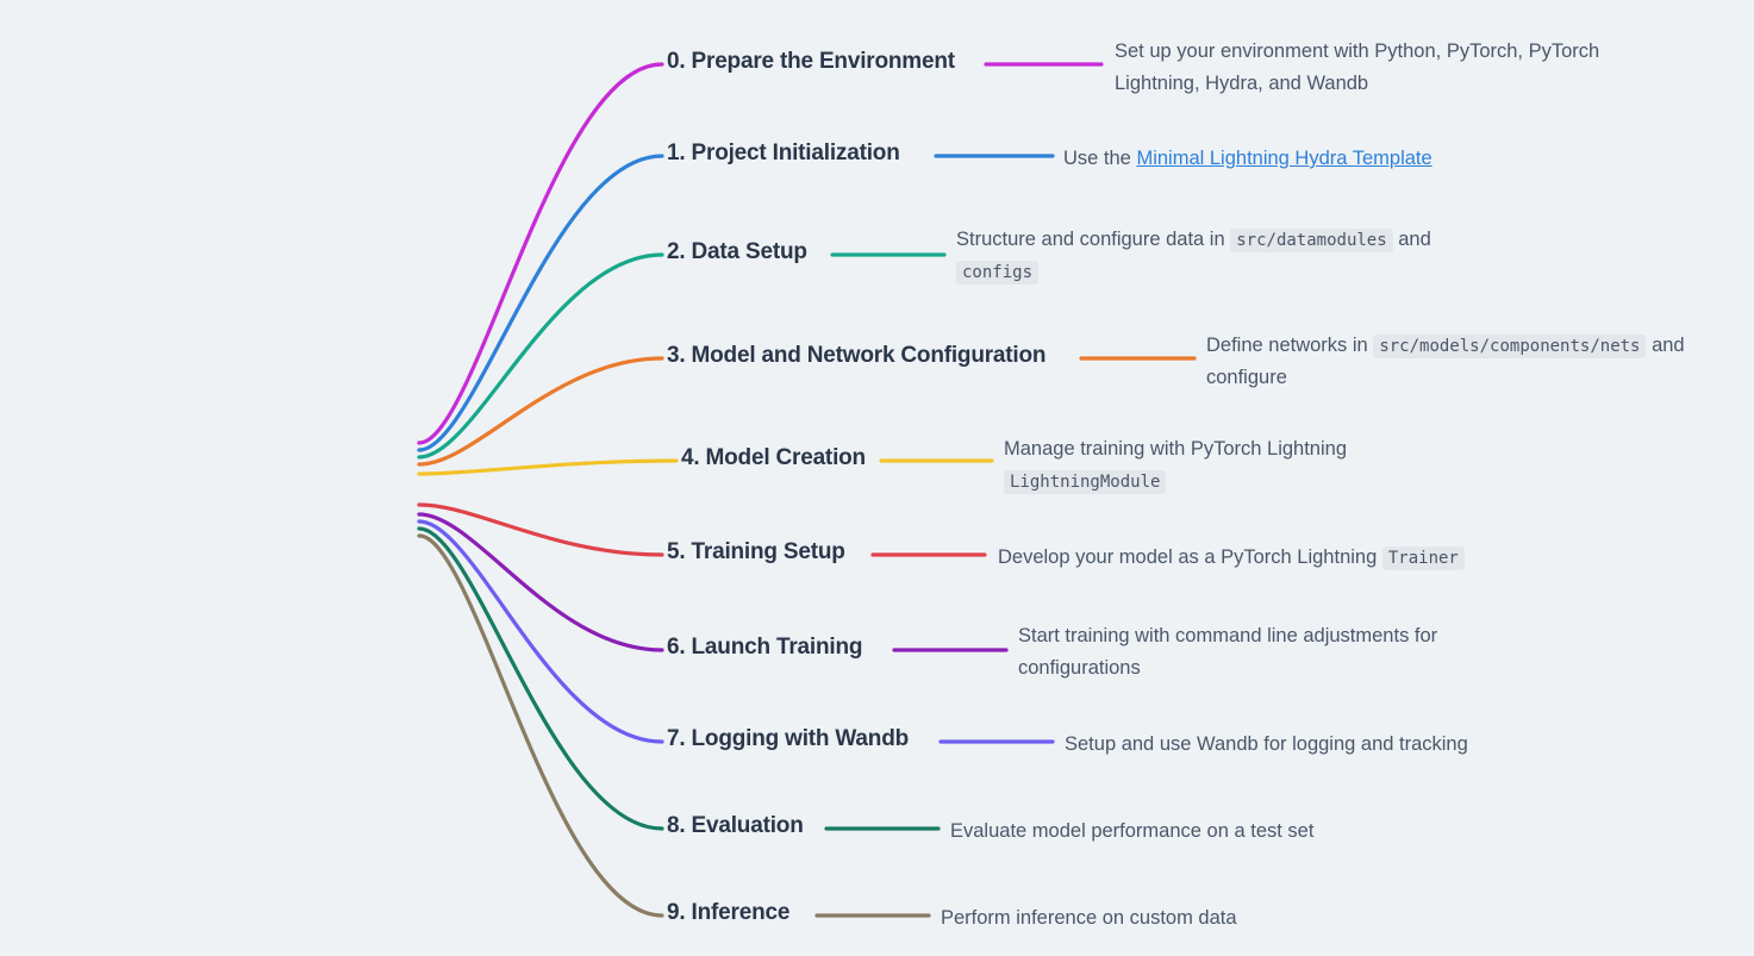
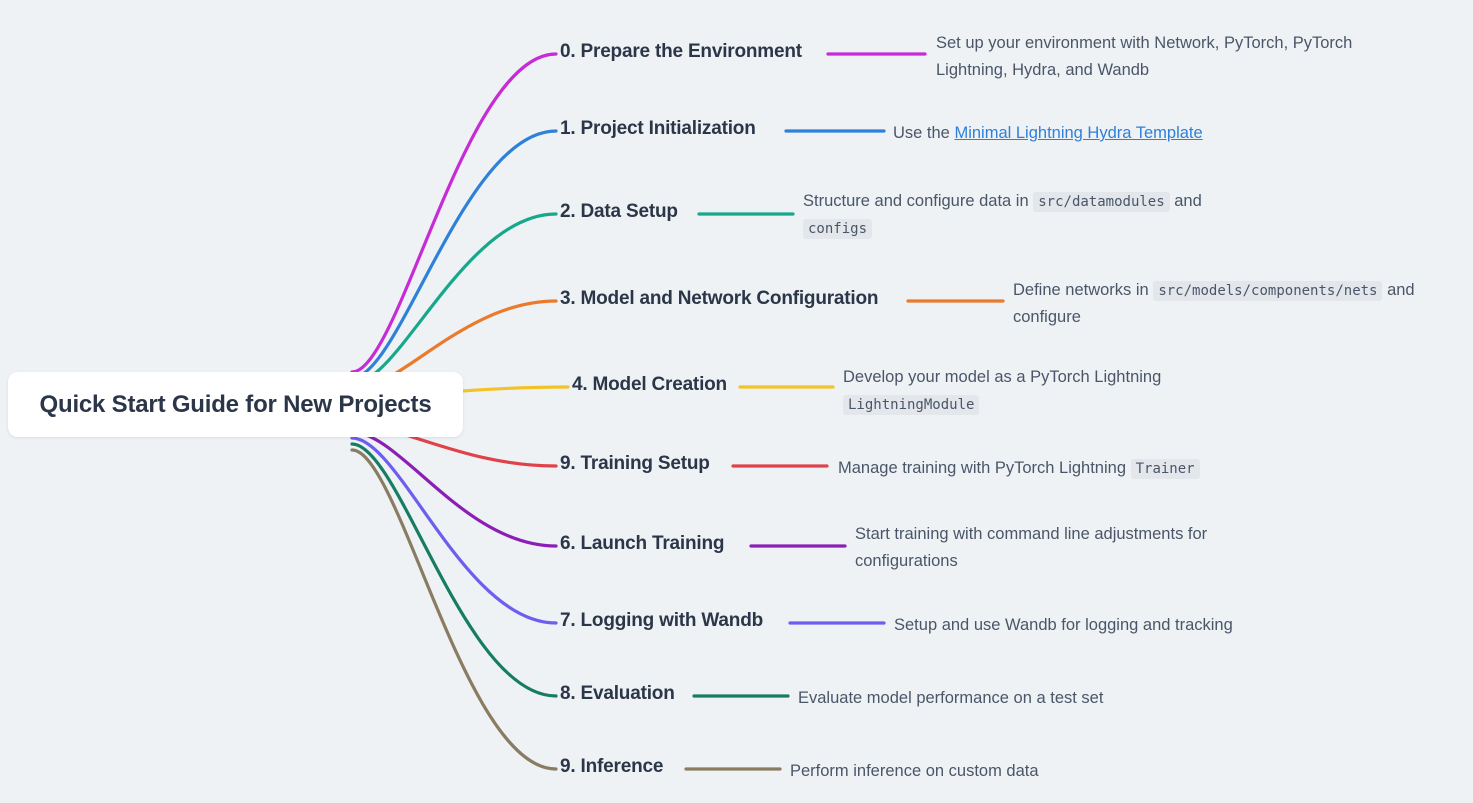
+ Quick Start Guide for New Projects
  0. Prepare the Environment
- Set up your environment with Python, PyTorch, PyTorch Lightning, Hydra, and Wandb
+ Set up your environment with Network, PyTorch, PyTorch Lightning, Hydra, and Wandb
  1. Project Initialization
  Use the Minimal Lightning Hydra Template
  2. Data Setup
  Structure and configure data in src/datamodules and configs
  3. Model and Network Configuration
  Define networks in src/models/components/nets and configure
  4. Model Creation
- Manage training with PyTorch Lightning LightningModule
+ Develop your model as a PyTorch Lightning LightningModule
- 5. Training Setup
+ 9. Training Setup
- Develop your model as a PyTorch Lightning Trainer
+ Manage training with PyTorch Lightning Trainer
  6. Launch Training
  Start training with command line adjustments for configurations
  7. Logging with Wandb
  Setup and use Wandb for logging and tracking
  8. Evaluation
  Evaluate model performance on a test set
  9. Inference
  Perform inference on custom data
